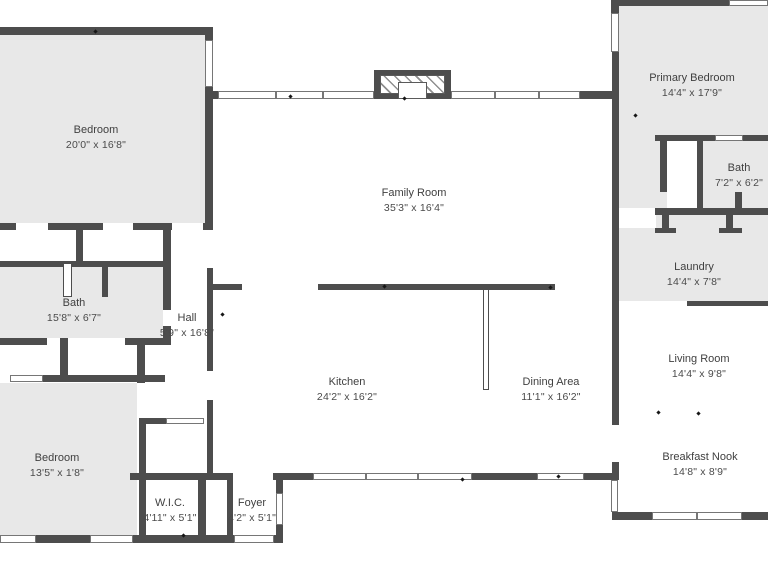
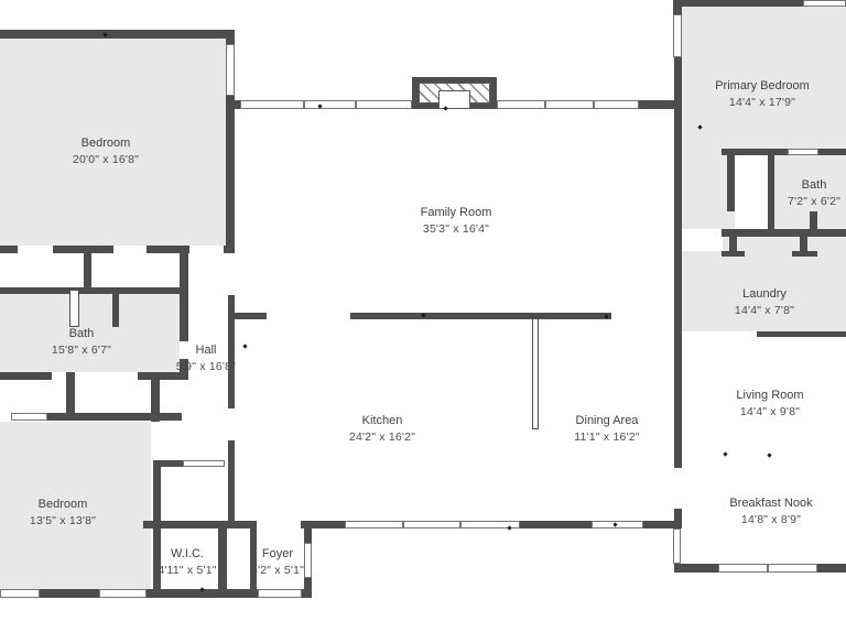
  Bedroom
  20'0" x 16'8"
  Family Room
  35'3" x 16'4"
  Primary Bedroom
  14'4" x 17'9"
  Bath
  7'2" x 6'2"
  Laundry
  14'4" x 7'8"
  Living Room
  14'4" x 9'8"
  Breakfast Nook
  14'8" x 8'9"
  Bath
  15'8" x 6'7"
  Hall
  5'9" x 16'8"
  Kitchen
  24'2" x 16'2"
  Dining Area
  11'1" x 16'2"
  Bedroom
- 13'5" x 1'8"
+ 13'5" x 13'8"
  W.I.C.
  4'11" x 5'1"
  Foyer
  4'2" x 5'1"
